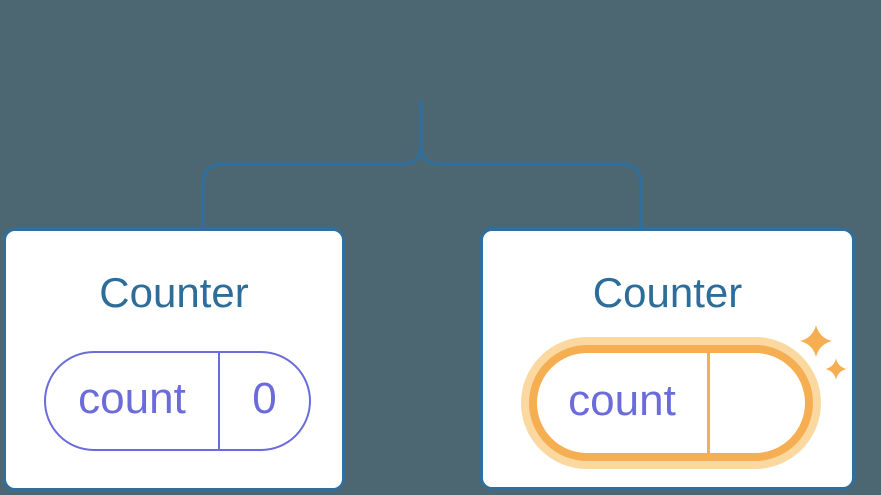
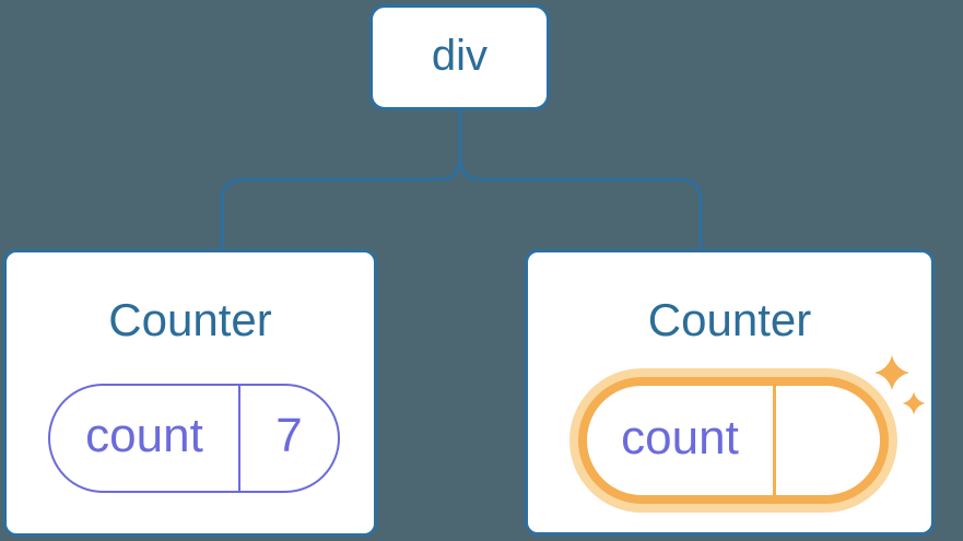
+ div
  Counter
  count
- 0
+ 7
  Counter
  count
